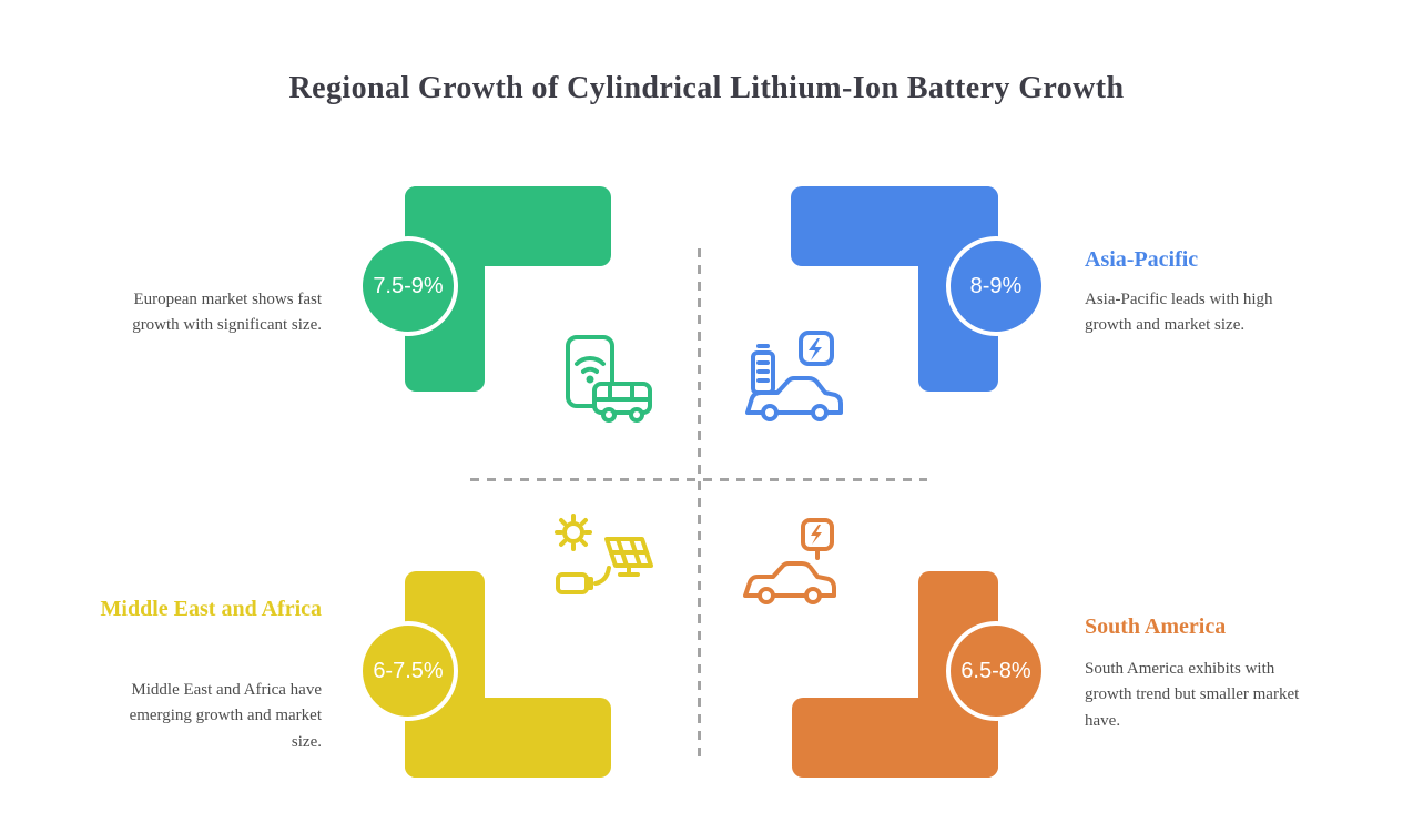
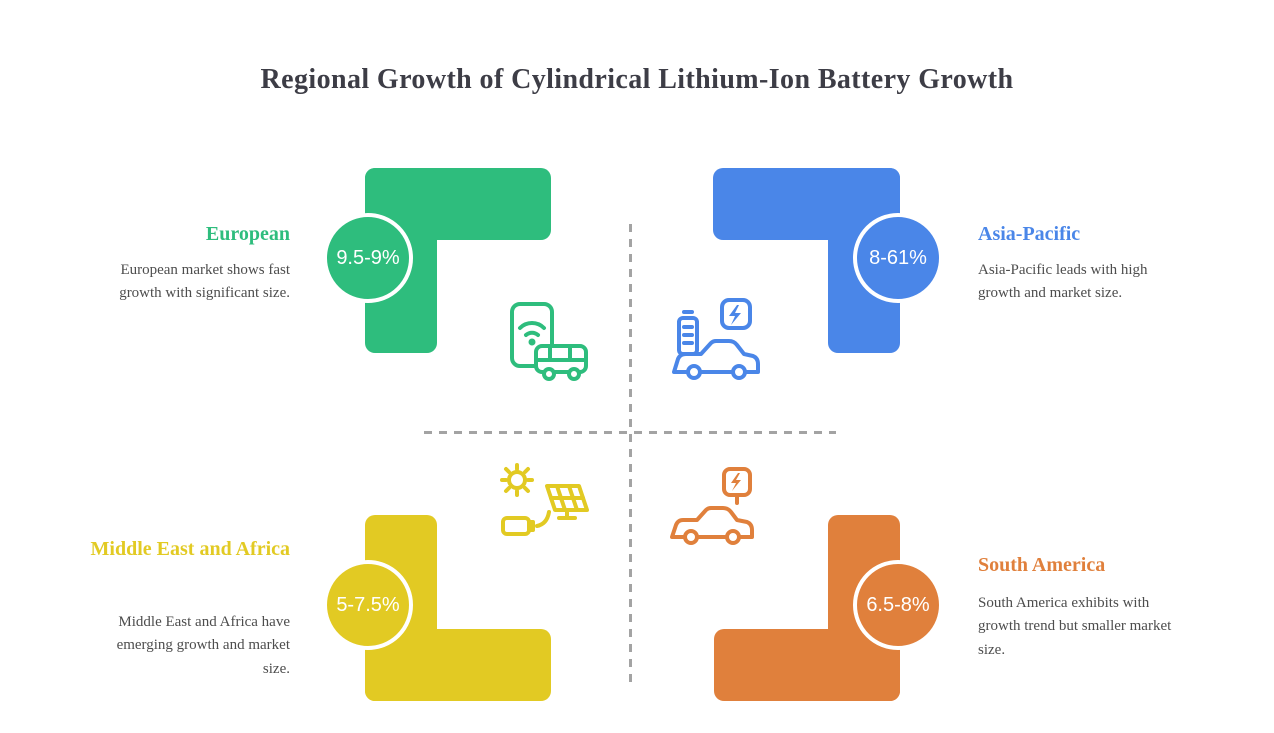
  Regional Growth of Cylindrical Lithium-Ion Battery Growth
- 7.5-9%
+ 9.5-9%
+ European
  European market shows fast growth with significant size.
- 8-9%
+ 8-61%
  Asia-Pacific
  Asia-Pacific leads with high growth and market size.
- 6-7.5%
+ 5-7.5%
  Middle East and Africa
  Middle East and Africa have emerging growth and market size.
  6.5-8%
  South America
- South America exhibits with growth trend but smaller market have.
+ South America exhibits with growth trend but smaller market size.
